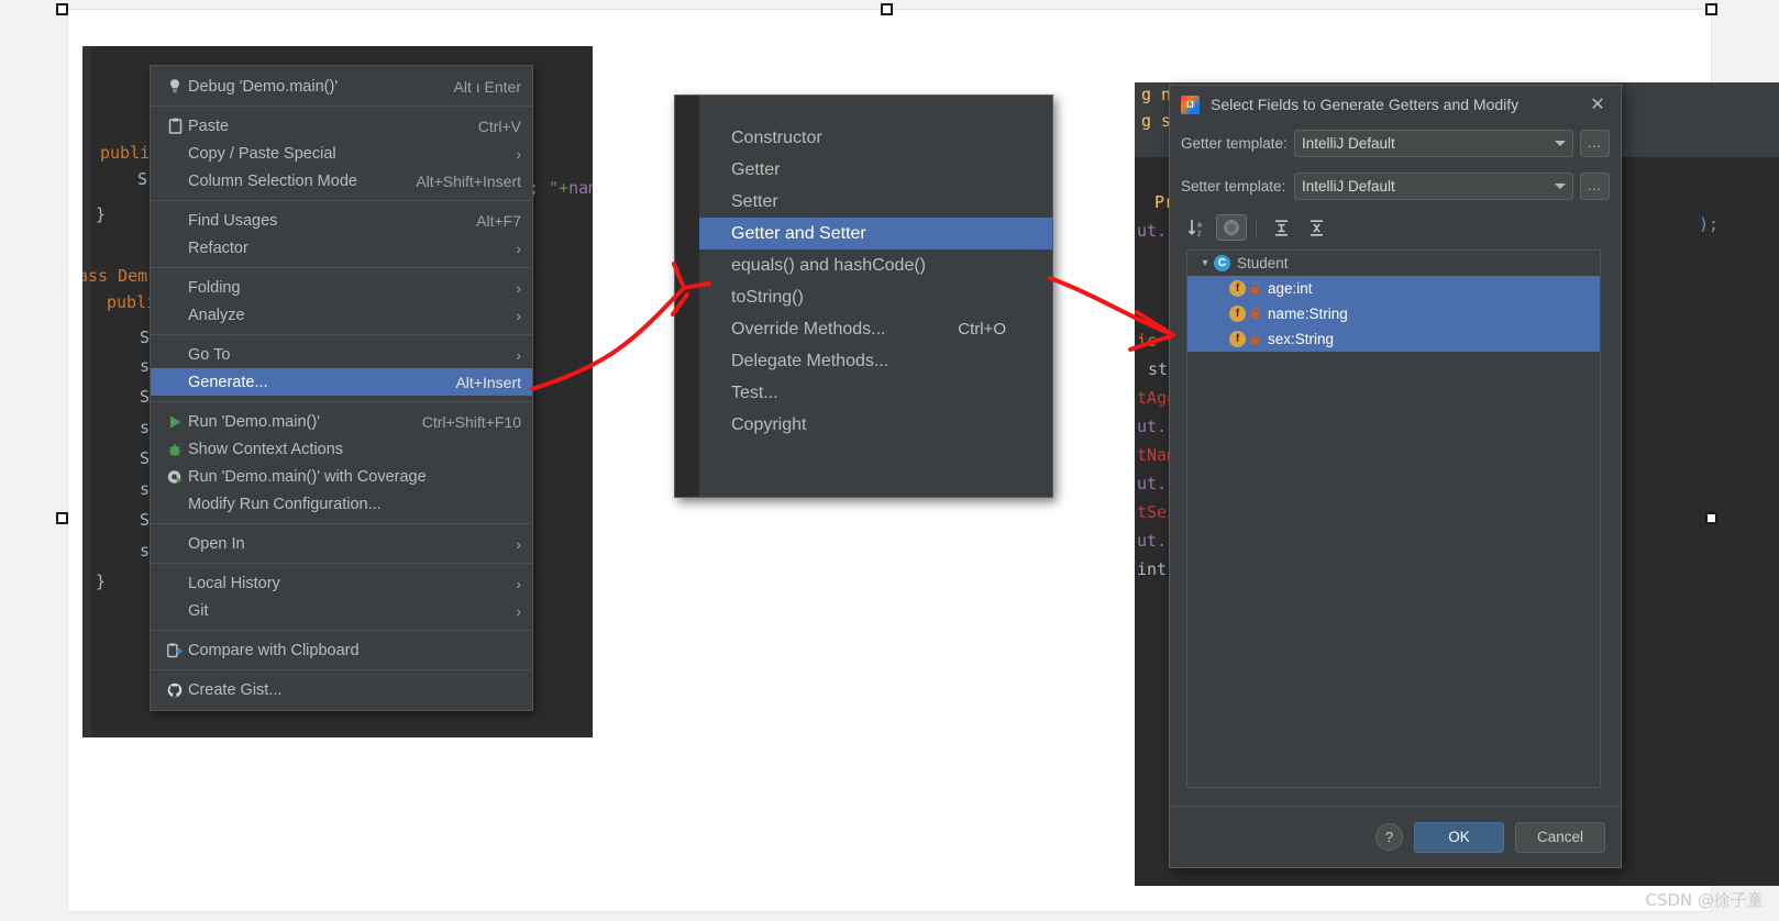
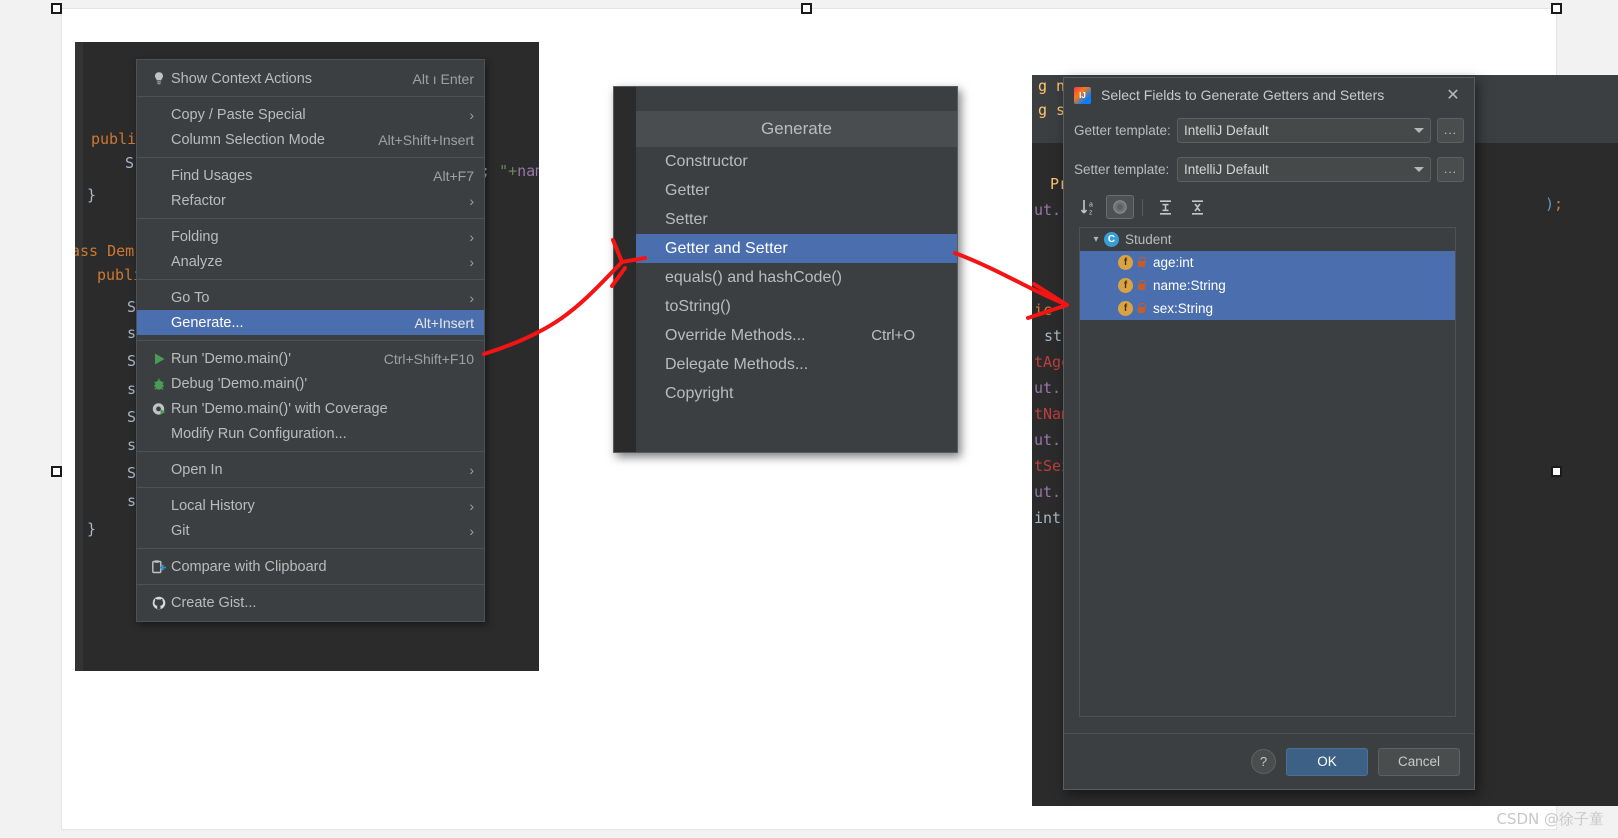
  publi
  S
  }
  ass Dem
  publ
  S
  s
  S
  s
  S
  s
  S
  s
  }
  ; "+na
  ut.
  tAg
  ut.
  tNa
  ut.
  tSe
  ut.
  int
  );
- Debug 'Demo.main()'
+ Show Context Actions
  Alt ı Enter
- Paste
- Ctrl+V
  Copy / Paste Special
  ›
  Column Selection Mode
  Alt+Shift+Insert
  Find Usages
  Alt+F7
  Refactor
  ›
  Folding
  ›
  Analyze
  ›
  Go To
  ›
  Generate...
  Alt+Insert
  Run 'Demo.main()'
  Ctrl+Shift+F10
- Show Context Actions
+ Debug 'Demo.main()'
  Run 'Demo.main()' with Coverage
  Modify Run Configuration...
  Open In
  ›
  Local History
  ›
  Git
  ›
  Compare with Clipboard
  Create Gist...
+ Generate
  Constructor
  Getter
  Setter
  Getter and Setter
  equals() and hashCode()
  toString()
  Override Methods...
  Ctrl+O
  Delegate Methods...
- Test...
  Copyright
- Select Fields to Generate Getters and Modify
+ Select Fields to Generate Getters and Setters
  ✕
  Getter template:
  IntelliJ Default
  ...
  Setter template:
  IntelliJ Default
  ...
  ▾
  C
  Student
  f
  age:int
  f
  name:String
  f
  sex:String
  ?
  OK
  Cancel
  CSDN @徐子童
